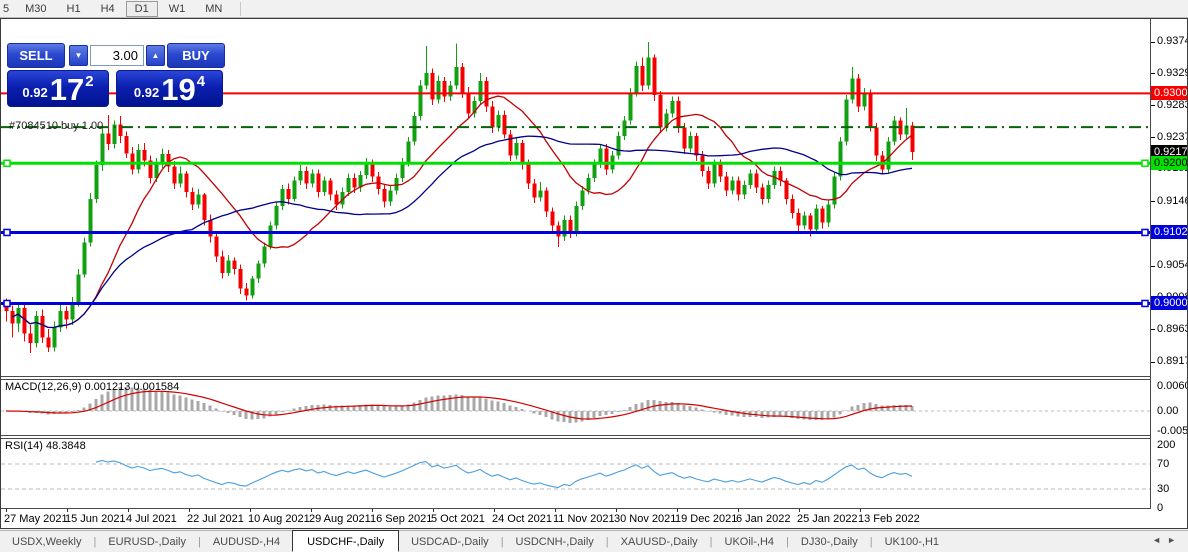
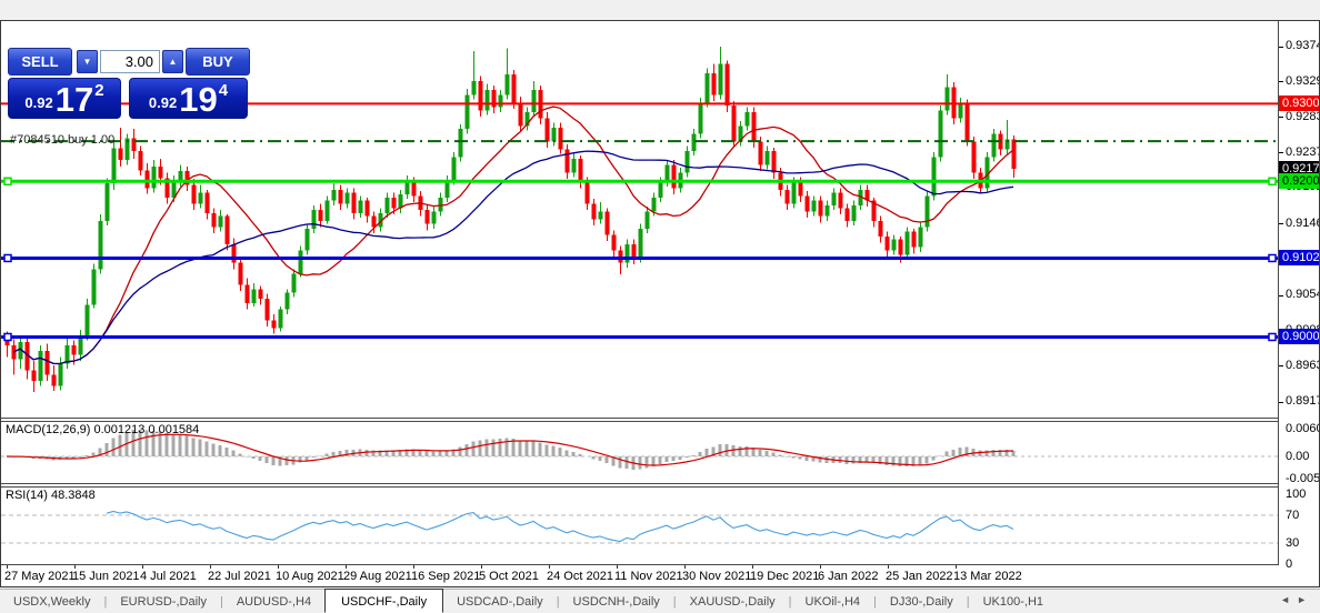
- 5
- M30
- H1
- H4
- D1
- W1
- MN
  SELL
  ▼
  3.00
  ▲
  BUY
  0.92
  17
  2
  0.92
  19
  4
  #7084510 buy 1.00
  MACD(12,26,9) 0.001213 0.001584
  RSI(14) 48.3848
  0.937
  0.932
  0.928
  0.923
  0.914
  0.905
  0.896
  0.891
  0.9300
  0.9217
  0.9200
  0.9102
  0.9000
  27 May 2021
  15 Jun 2021
  4 Jul 2021
  22 Jul 2021
  10 Aug 2021
  29 Aug 2021
  16 Sep 2021
  5 Oct 2021
  24 Oct 2021
  11 Nov 2021
  30 Nov 2021
  19 Dec 2021
  6 Jan 2022
  25 Jan 2022
- 13 Feb 2022
+ 13 Mar 2022
  0.00
- 200
+ 100
  70
  30
  0
  USDX,Weekly
  |
  EURUSD-,Daily
  |
  AUDUSD-,H4
  USDCHF-,Daily
  USDCAD-,Daily
  |
  USDCNH-,Daily
  |
  XAUUSD-,Daily
  |
  UKOil-,H4
  |
  DJ30-,Daily
  |
  UK100-,H1
  ◄►
